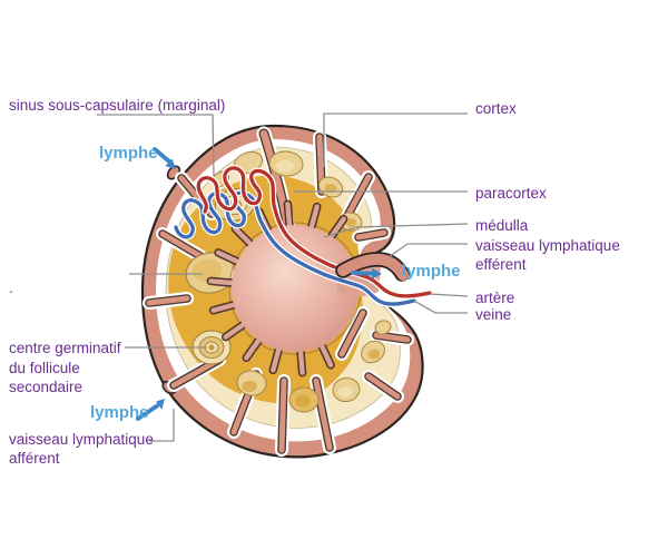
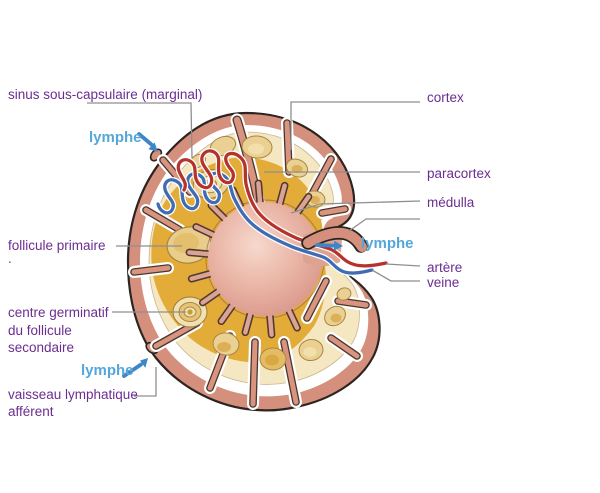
  sinus sous-capsulaire (marginal)
  lymphe
+ follicule primaire
  .
  centre germinatif
  du follicule
  secondaire
  lymphe
  vaisseau lymphatique
  afférent
  cortex
  paracortex
  médulla
- vaisseau lymphatique efférent
  lymphe
  artère
  veine
